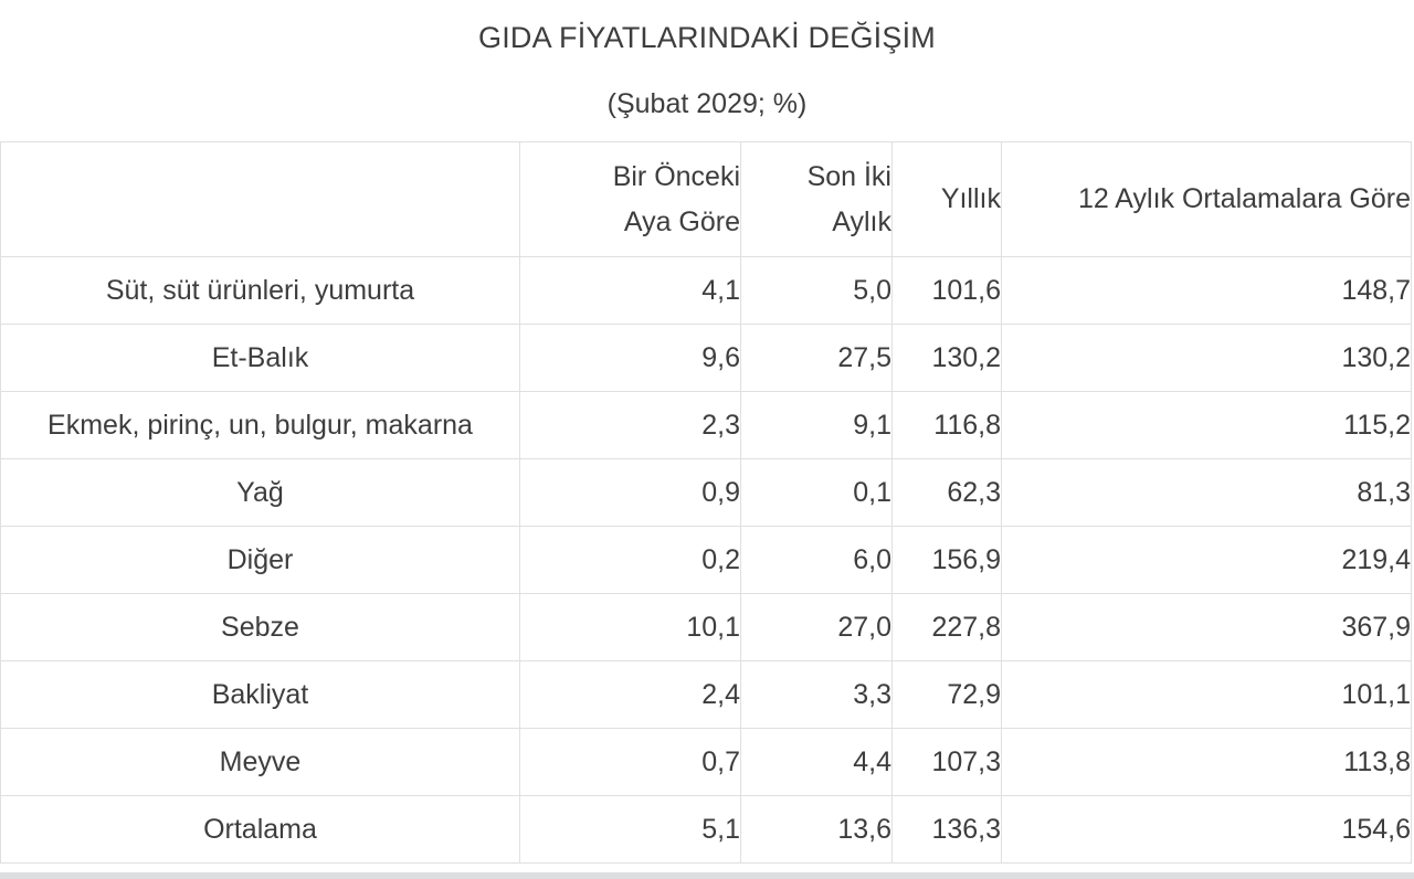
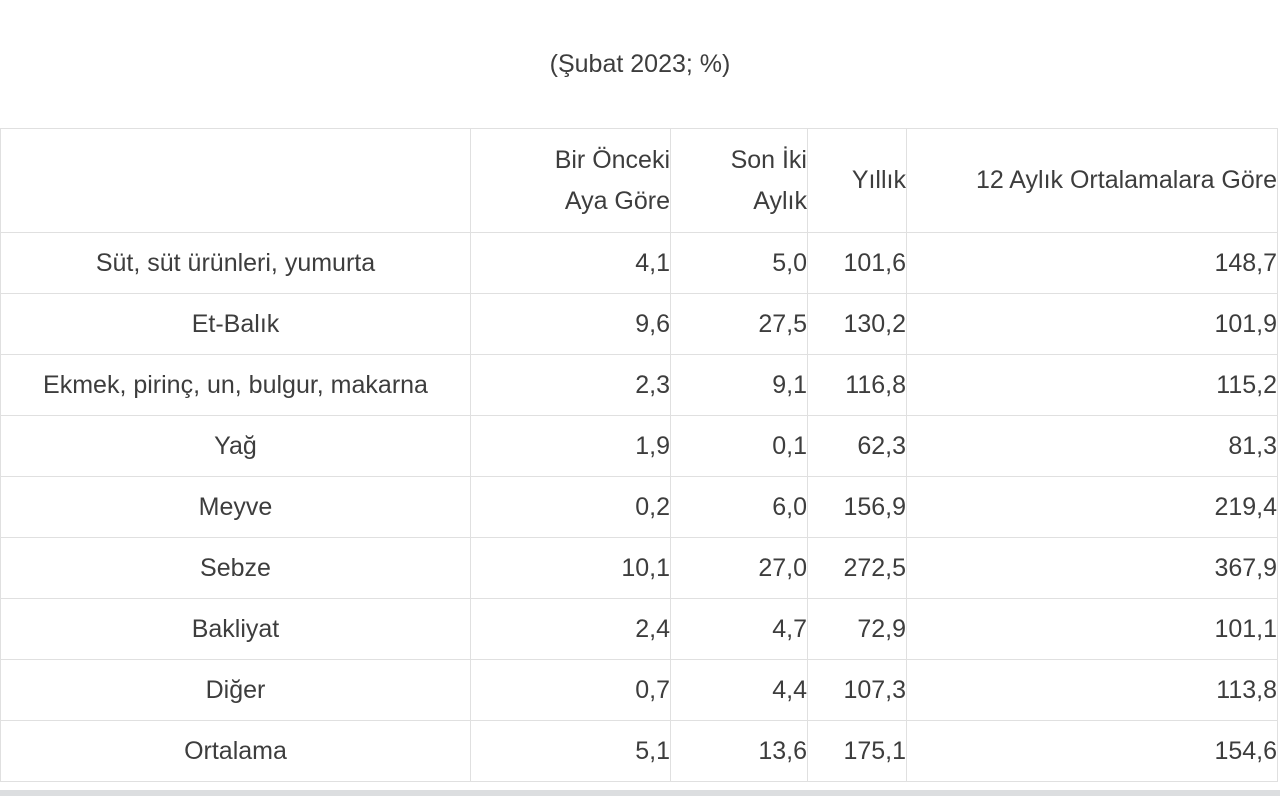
- GIDA FİYATLARINDAKİ DEĞİŞİM
- (Şubat 2029; %)
+ (Şubat 2023; %)
  	Bir Önceki Aya Göre	Son İki Aylık	Yıllık	12 Aylık Ortalamalara Göre
  Süt, süt ürünleri, yumurta	4,1	5,0	101,6	148,7
- Et-Balık	9,6	27,5	130,2	130,2
+ Et-Balık	9,6	27,5	130,2	101,9
  Ekmek, pirinç, un, bulgur, makarna	2,3	9,1	116,8	115,2
- Yağ	0,9	0,1	62,3	81,3
+ Yağ	1,9	0,1	62,3	81,3
- Diğer	0,2	6,0	156,9	219,4
+ Meyve	0,2	6,0	156,9	219,4
- Sebze	10,1	27,0	227,8	367,9
+ Sebze	10,1	27,0	272,5	367,9
- Bakliyat	2,4	3,3	72,9	101,1
+ Bakliyat	2,4	4,7	72,9	101,1
- Meyve	0,7	4,4	107,3	113,8
+ Diğer	0,7	4,4	107,3	113,8
- Ortalama	5,1	13,6	136,3	154,6
+ Ortalama	5,1	13,6	175,1	154,6
